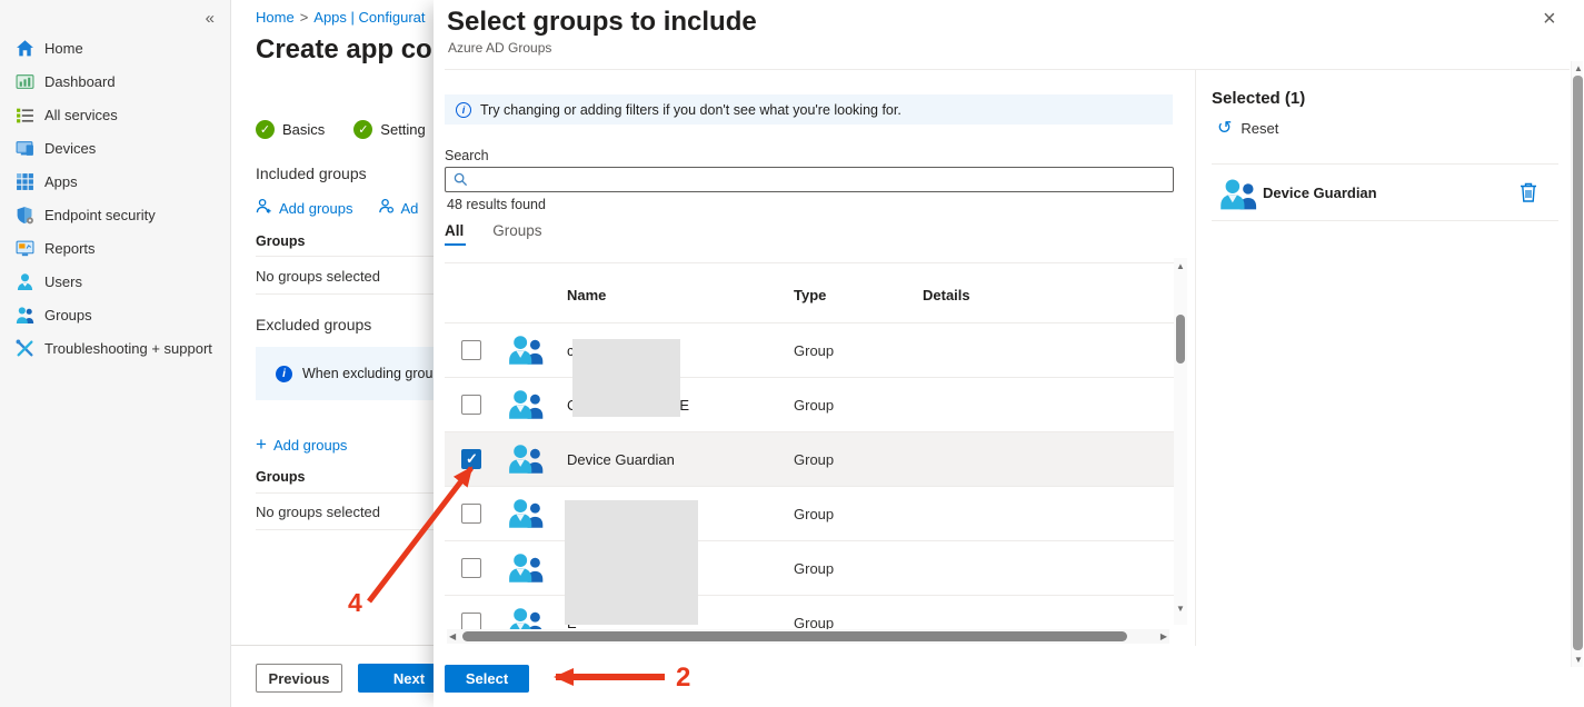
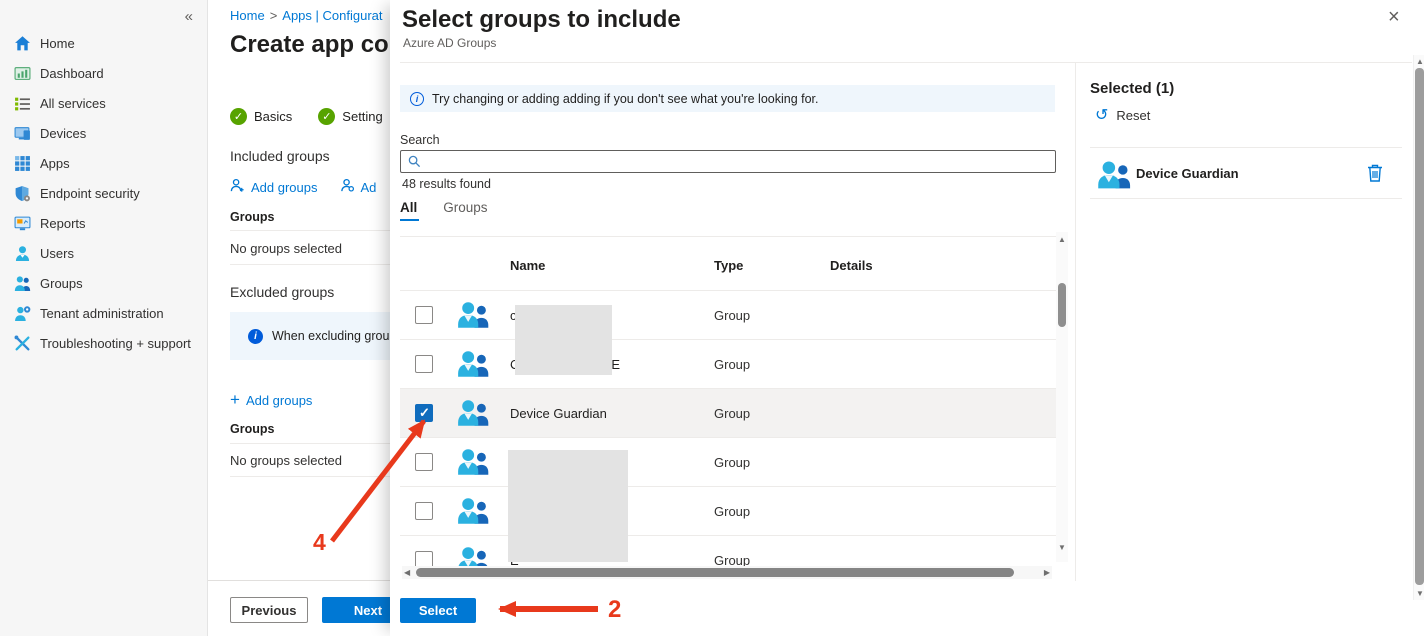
  «
  Home
  Dashboard
  All services
  Devices
  Apps
  Endpoint security
  Reports
  Users
  Groups
+ Tenant administration
  Troubleshooting + support
  Home > Apps | Configurat
  Create app co
  ✓
  Basics
  ✓
  Setting
  Included groups
  Add groups
  Ad
  Groups
  No groups selected
  Excluded groups
  i
  When excluding grou
  +
  Add groups
  Groups
  No groups selected
  Previous
  Next
  Select groups to include
  Azure AD Groups
  ×
  i
- Try changing or adding filters if you don't see what you're looking for.
+ Try changing or adding adding if you don't see what you're looking for.
  Search
  48 results found
  All
  Groups
  Name
  Type
  Details
  Group
  Group
  Device Guardian
  Group
  Group
  Group
  Group
  ▲
  ▼
  ◀
  ▶
  Selected (1)
  ↺
  Reset
  Device Guardian
  Select
  ▲
  ▼
  4
  2
